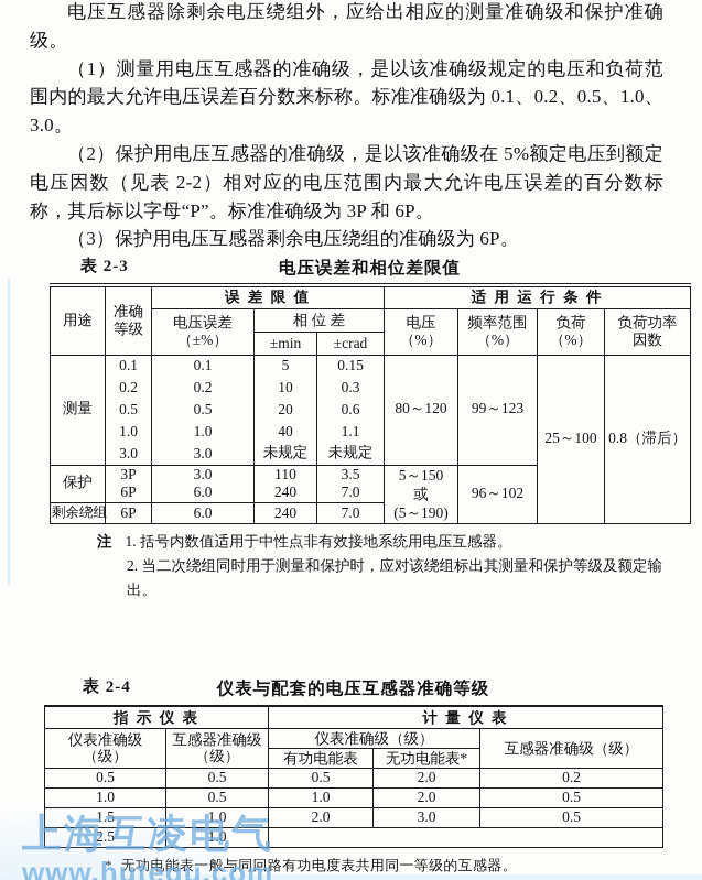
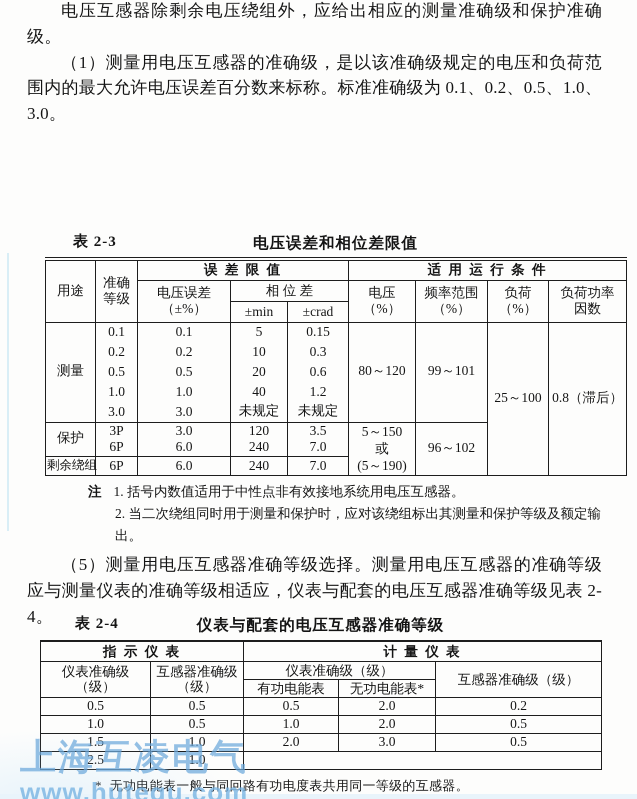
  电压互感器除剩余电压绕组外，应给出相应的测量准确级和保护准确级。
  （1）测量用电压互感器的准确级，是以该准确级规定的电压和负荷范围内的最大允许电压误差百分数来标称。标准准确级为 0.1、0.2、0.5、1.0、3.0。
- （2）保护用电压互感器的准确级，是以该准确级在 5%额定电压到额定电压因数（见表 2-2）相对应的电压范围内最大允许电压误差的百分数标称，其后标以字母“P”。标准准确级为 3P 和 6P。
- （3）保护用电压互感器剩余电压绕组的准确级为 6P。
  表 2-3
  电压误差和相位差限值
  用途	准确 等级	误 差 限 值	适 用 运 行 条 件
  电压误差 （±%）	相 位 差	电压（%）	频率范围 （%）	负荷（%）	负荷功率 因数
  ±min	±crad
- 测量	0.1	0.1	5	0.15	80～120	99～123	25～100	0.8（滞后）
+ 测量	0.1	0.1	5	0.15	80～120	99～101	25～100	0.8（滞后）
  0.2	0.2	10	0.3
  0.5	0.5	20	0.6
- 1.0	1.0	40	1.1
+ 1.0	1.0	40	1.2
  3.0	3.0	未规定	未规定
- 保护	3P	3.0	110	3.5	5～150 或 (5～190)	96～102
+ 保护	3P	3.0	120	3.5	5～150 或 (5～190)	96～102
  6P	6.0	240	7.0
  剩余绕组	6P	6.0	240	7.0
  注 1. 括号内数值适用于中性点非有效接地系统用电压互感器。
  2. 当二次绕组同时用于测量和保护时，应对该绕组标出其测量和保护等级及额定输出。
+ （5）测量用电压互感器准确等级选择。测量用电压互感器的准确等级应与测量仪表的准确等级相适应，仪表与配套的电压互感器准确等级见表 2-4。
  表 2-4
  仪表与配套的电压互感器准确等级
  指 示 仪 表	计 量 仪 表
  仪表准确级 （级）	互感器准确级 （级）	仪表准确级（级）	互感器准确级（级）
  有功电能表	无功电能表*
  0.5	0.5	0.5	2.0	0.2
  1.0	0.5	1.0	2.0	0.5
  上海互凌电气
  www.hutegu.com
